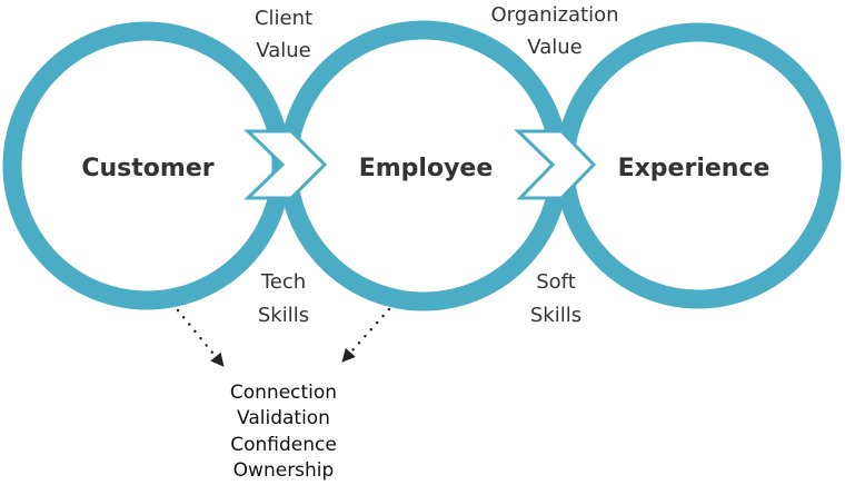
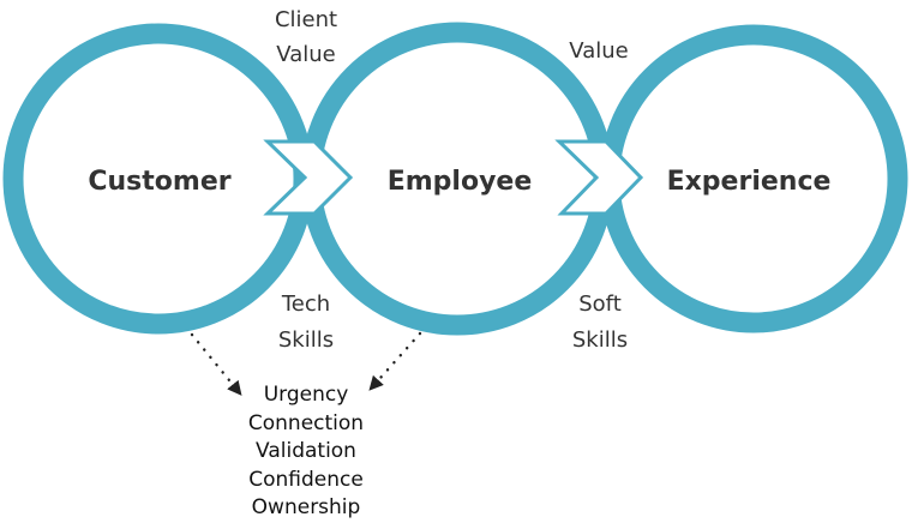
  Customer
  Employee
  Experience
  Client
  Value
- Organization
  Value
  Tech
  Skills
  Soft
  Skills
+ Urgency
  Connection
  Validation
  Confidence
  Ownership
